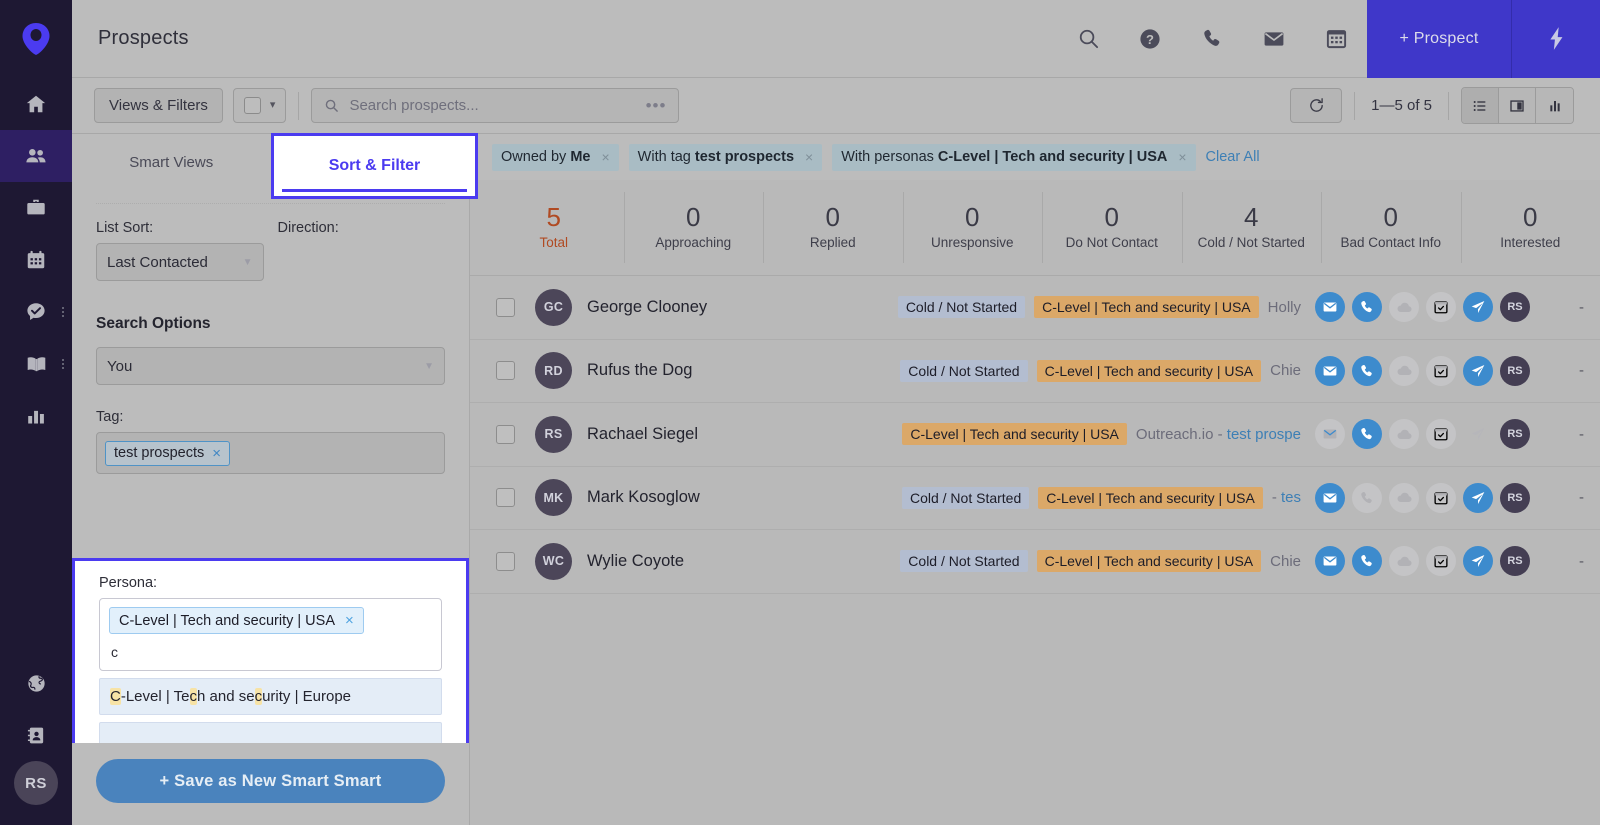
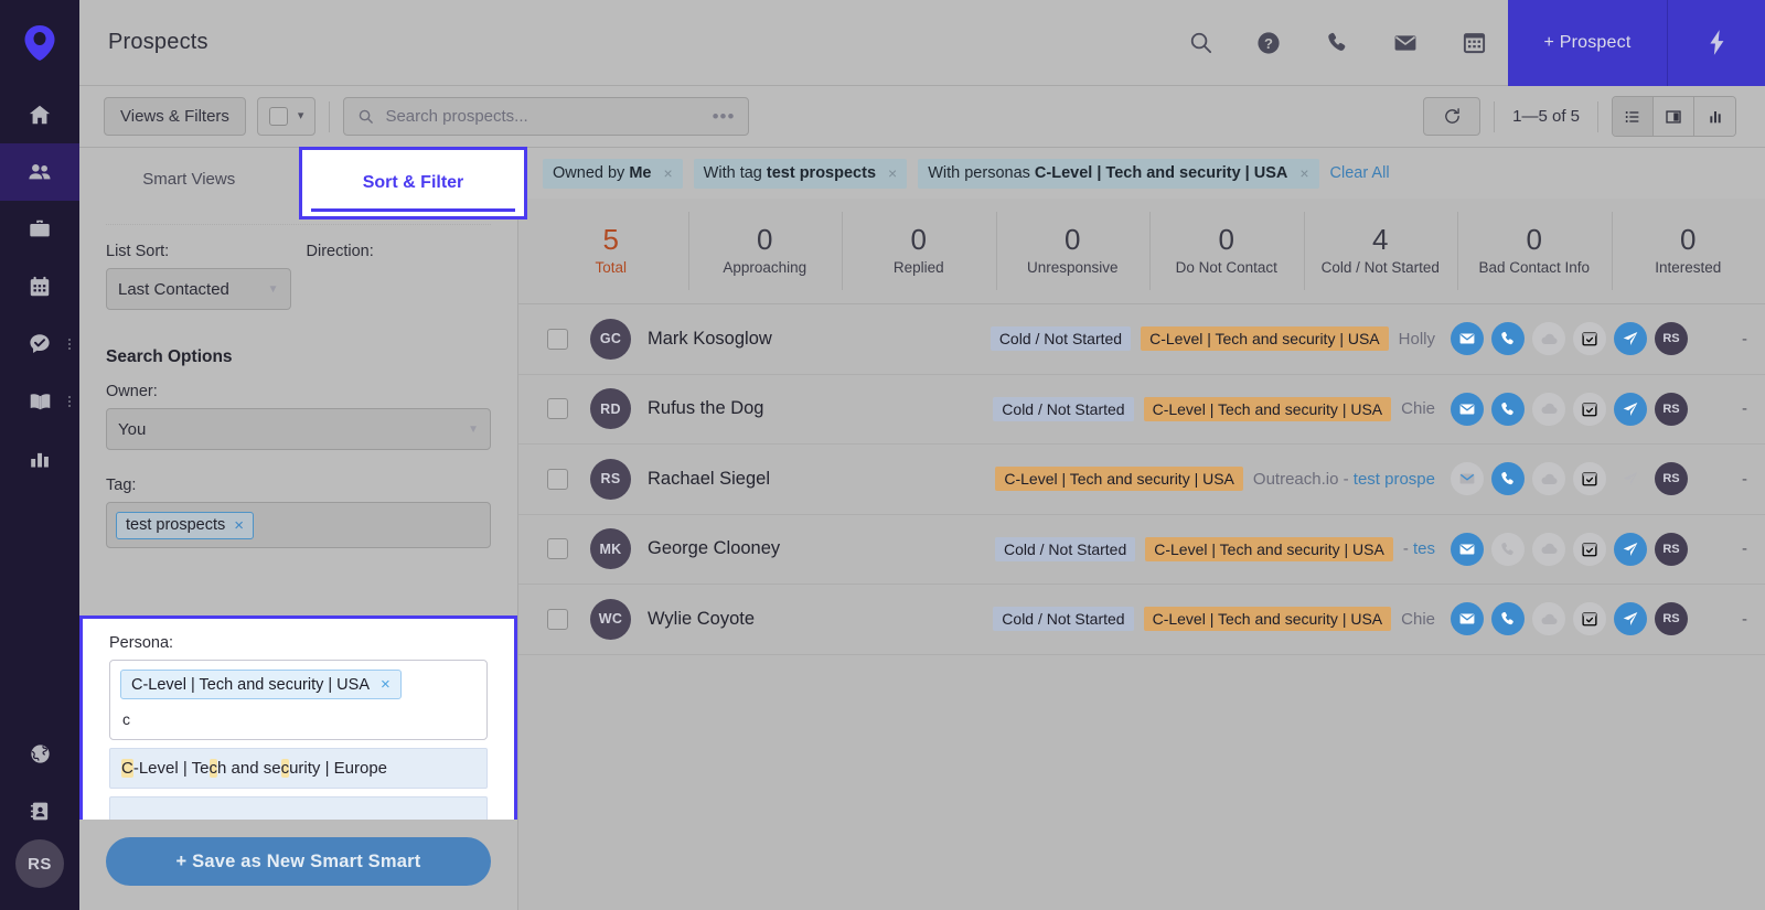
  RS
  Prospects
  ?
  + Prospect
  Views & Filters
  ▾
  Search prospects...
  •••
  1—5 of 5
  Smart Views
  Sort & Filter
  List Sort:
  Last Contacted
  Direction:
  Search Options
+ Owner:
  You
  Tag:
  test prospects
  ×
  Persona:
  C-Level | Tech and security | USA
  ×
  c
  C-Level | Tech and security | Europe
  + Save as New Smart Smart
  Owned by Me
  ×
  With tag test prospects
  ×
  With personas C-Level | Tech and security | USA
  ×
  Clear All
  5
  Total
  0
  Approaching
  0
  Replied
  0
  Unresponsive
  0
  Do Not Contact
  4
  Cold / Not Started
  0
  Bad Contact Info
  0
  Interested
  GC
- George Clooney
+ Mark Kosoglow
  Cold / Not Started
  C-Level | Tech and security | USA
  Holly
  RS
  -
  RD
  Rufus the Dog
  Cold / Not Started
  C-Level | Tech and security | USA
  Chie
  RS
  -
  RS
  Rachael Siegel
  C-Level | Tech and security | USA
  Outreach.io - test prospe
  RS
  -
  MK
- Mark Kosoglow
+ George Clooney
  Cold / Not Started
  C-Level | Tech and security | USA
  - tes
  RS
  -
  WC
  Wylie Coyote
  Cold / Not Started
  C-Level | Tech and security | USA
  Chie
  RS
  -
